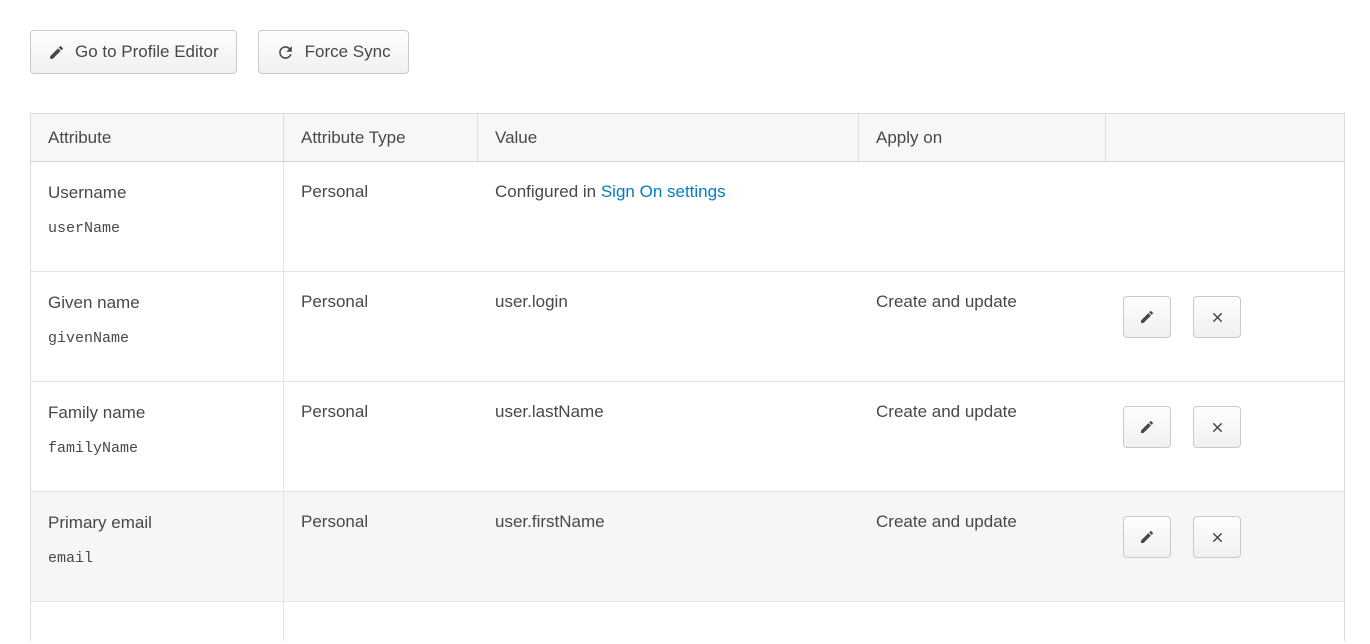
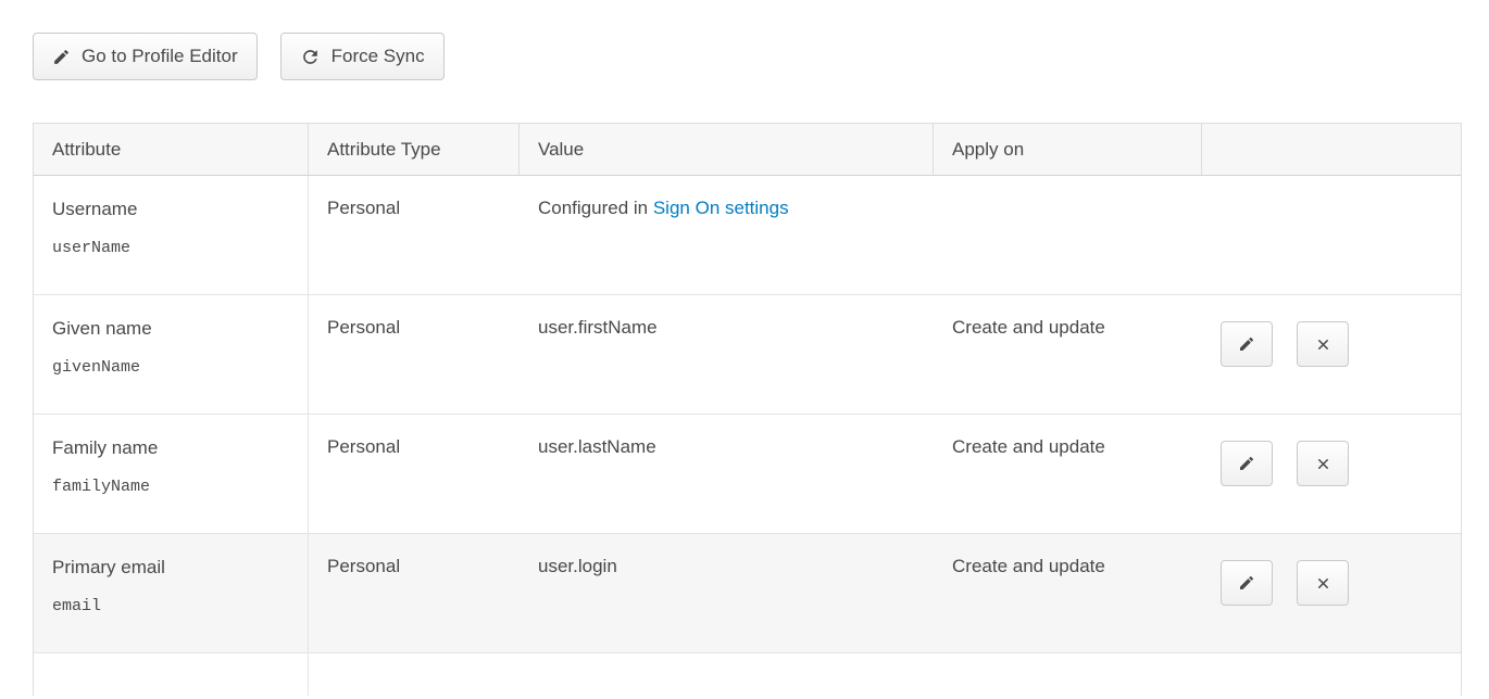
  Go to Profile Editor
  Force Sync
  Attribute
  Attribute Type
  Value
  Apply on
  Username
  userName
  Personal
  Configured in Sign On settings
  Given name
  givenName
  Personal
- user.login
+ user.firstName
  Create and update
  Family name
  familyName
  Personal
  user.lastName
  Create and update
  Primary email
  email
  Personal
- user.firstName
+ user.login
  Create and update
